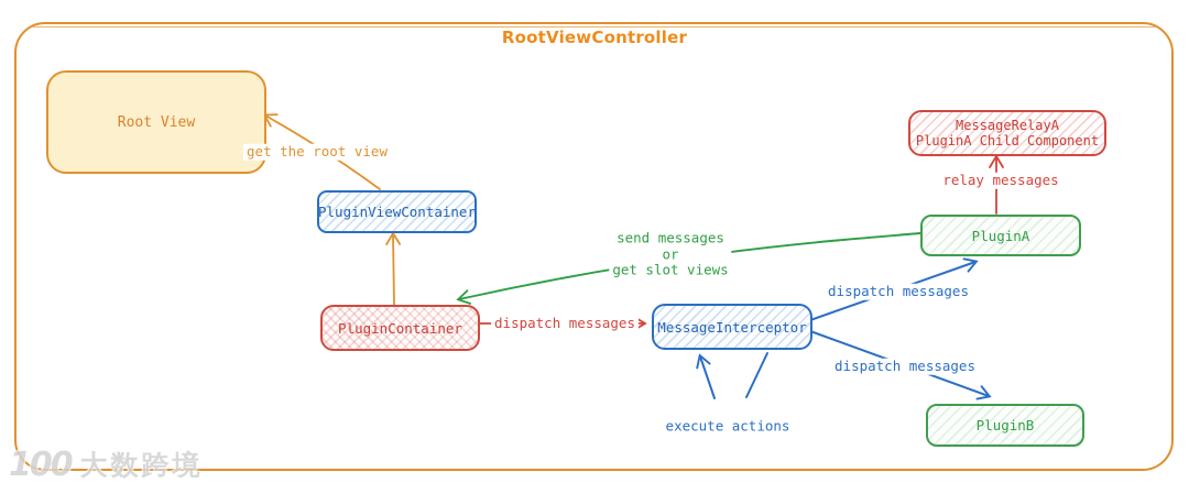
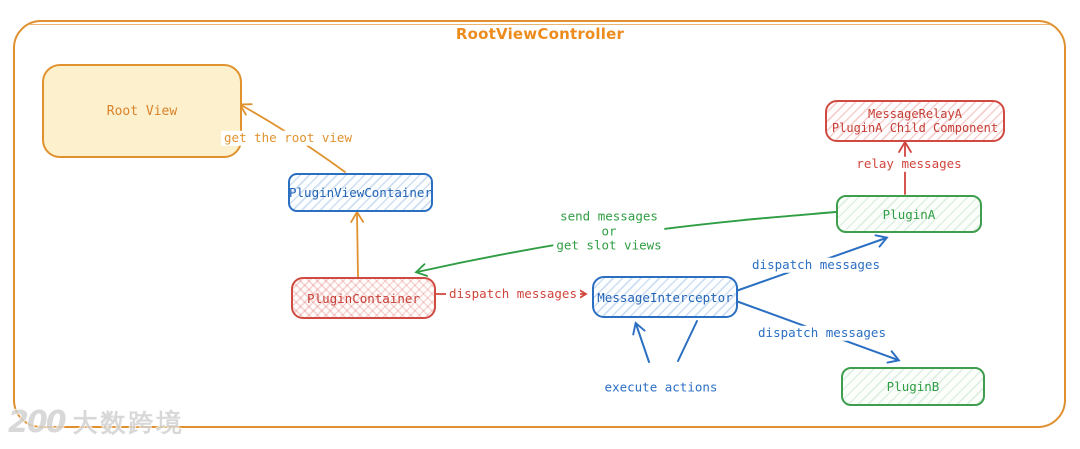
  RootViewController
  Root View
  PluginViewContainer
  PluginContainer
  MessageInterceptor
  PluginA
  MessageRelayA
  PluginA Child Component
  PluginB
  get the root view
  dispatch messages
  send messages
  or
  get slot views
  relay messages
  dispatch messages
  dispatch messages
  execute actions
- 100
+ 200
  大数跨境
